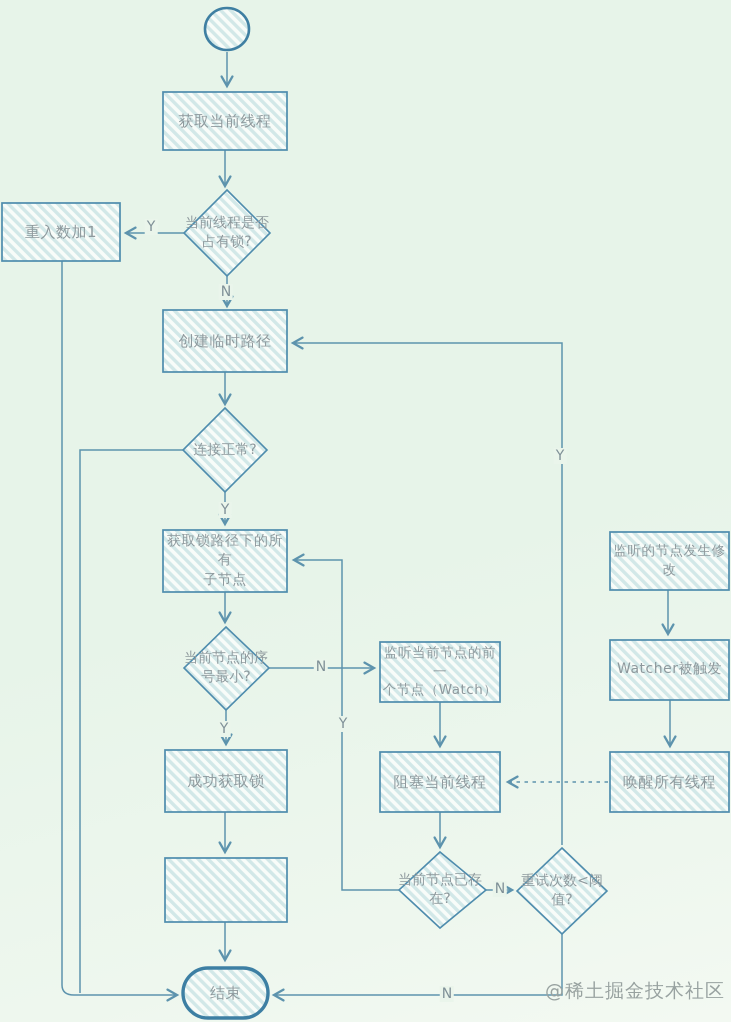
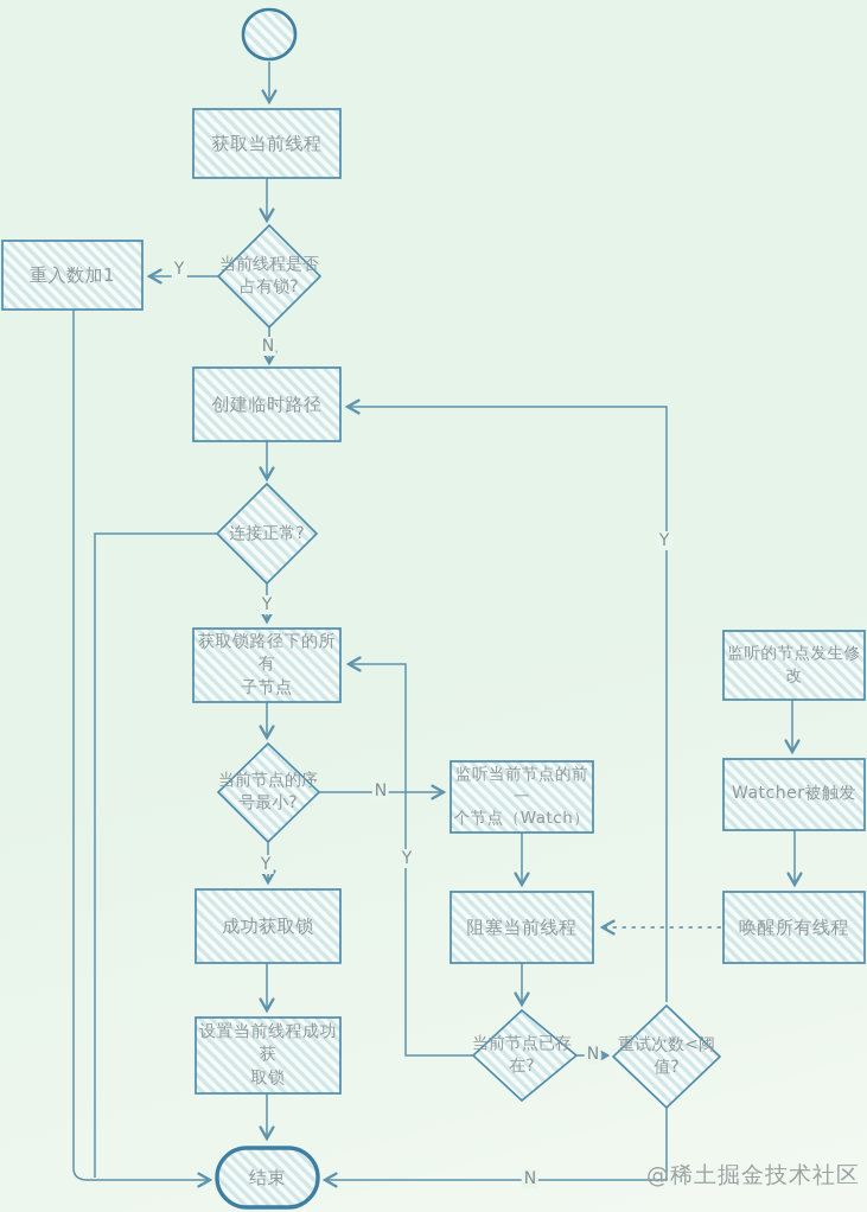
  获取当前线程
  当前线程是否
  占有锁?
  重入数加1
  创建临时路径
  连接正常?
  获取锁路径下的所有
  子节点
  当前节点的序
  号最小?
  监听当前节点的前一
  个节点（Watch）
  阻塞当前线程
  当前节点已存
  在?
  重试次数<阈
  值?
  成功获取锁
+ 设置当前线程成功获
+ 取锁
  结束
  监听的节点发生修改
  Watcher被触发
  唤醒所有线程
  Y
  N
  Y
  Y
  N
  Y
  N
  Y
  N
  @稀土掘金技术社区
